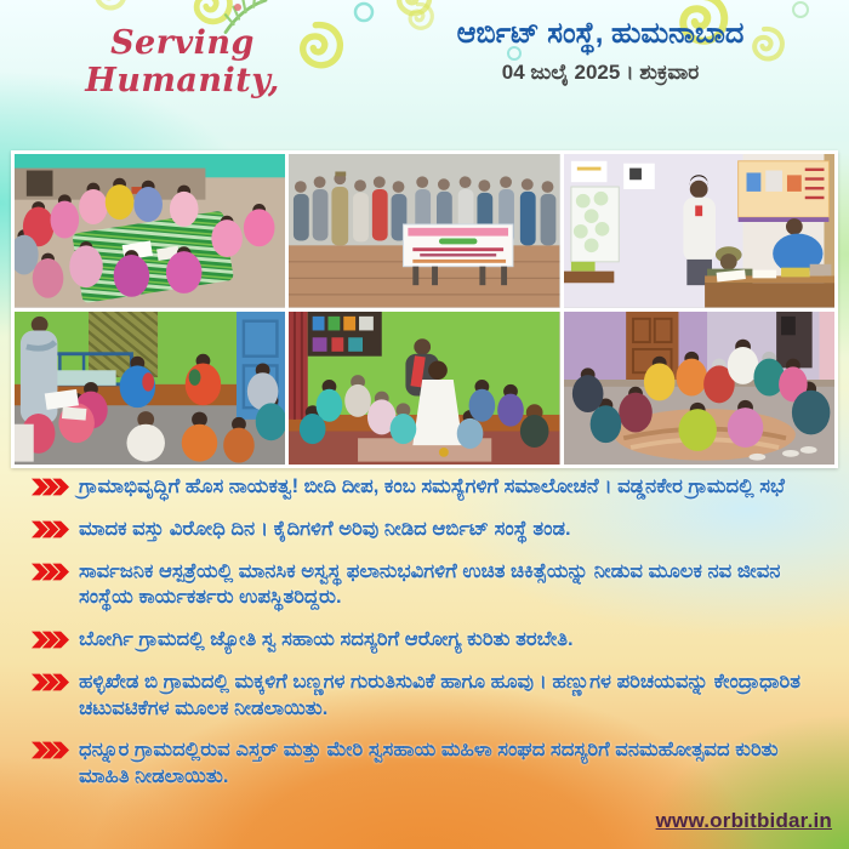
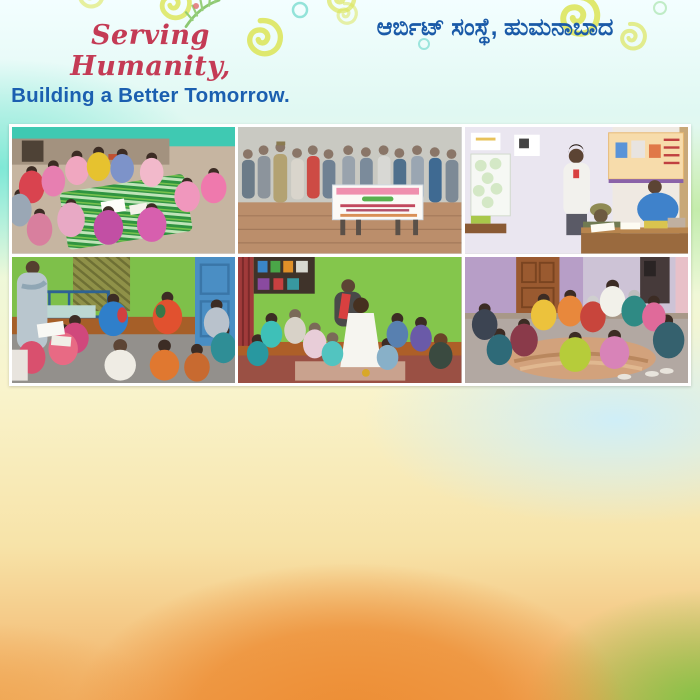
  Serving Humanity,
+ Building a Better Tomorrow.
  ಆರ್ಬಿಟ್ ಸಂಸ್ಥೆ, ಹುಮನಾಬಾದ
- 04 ಜುಲೈ 2025 । ಶುಕ್ರವಾರ
- ಗ್ರಾಮಾಭಿವೃದ್ಧಿಗೆ ಹೊಸ ನಾಯಕತ್ವ! ಬೀದಿ ದೀಪ, ಕಂಬ ಸಮಸ್ಯೆಗಳಿಗೆ ಸಮಾಲೋಚನೆ । ವಡ್ಡನಕೇರ ಗ್ರಾಮದಲ್ಲಿ ಸಭೆ
- ಮಾದಕ ವಸ್ತು ವಿರೋಧಿ ದಿನ । ಕೈದಿಗಳಿಗೆ ಅರಿವು ನೀಡಿದ ಆರ್ಬಿಟ್ ಸಂಸ್ಥೆ ತಂಡ.
- ಸಾರ್ವಜನಿಕ ಆಸ್ಪತ್ರೆಯಲ್ಲಿ ಮಾನಸಿಕ ಅಸ್ವಸ್ಥ ಫಲಾನುಭವಿಗಳಿಗೆ ಉಚಿತ ಚಿಕಿತ್ಸೆಯನ್ನು ನೀಡುವ ಮೂಲಕ ನವ ಜೀವನ ಸಂಸ್ಥೆಯ ಕಾರ್ಯಕರ್ತರು ಉಪಸ್ಥಿತರಿದ್ದರು.
- ಬೋರ್ಗಿ ಗ್ರಾಮದಲ್ಲಿ ಜ್ಯೋತಿ ಸ್ವ ಸಹಾಯ ಸದಸ್ಯರಿಗೆ ಆರೋಗ್ಯ ಕುರಿತು ತರಬೇತಿ.
- ಹಳ್ಳಿಖೇಡ ಬಿ ಗ್ರಾಮದಲ್ಲಿ ಮಕ್ಕಳಿಗೆ ಬಣ್ಣಗಳ ಗುರುತಿಸುವಿಕೆ ಹಾಗೂ ಹೂವು । ಹಣ್ಣುಗಳ ಪರಿಚಯವನ್ನು ಕೇಂದ್ರಾಧಾರಿತ ಚಟುವಟಿಕೆಗಳ ಮೂಲಕ ನೀಡಲಾಯಿತು.
- ಧನ್ನೂರ ಗ್ರಾಮದಲ್ಲಿರುವ ಎಸ್ತರ್ ಮತ್ತು ಮೇರಿ ಸ್ವಸಹಾಯ ಮಹಿಳಾ ಸಂಘದ ಸದಸ್ಯರಿಗೆ ವನಮಹೋತ್ಸವದ ಕುರಿತು ಮಾಹಿತಿ ನೀಡಲಾಯಿತು.
- www.orbitbidar.in
